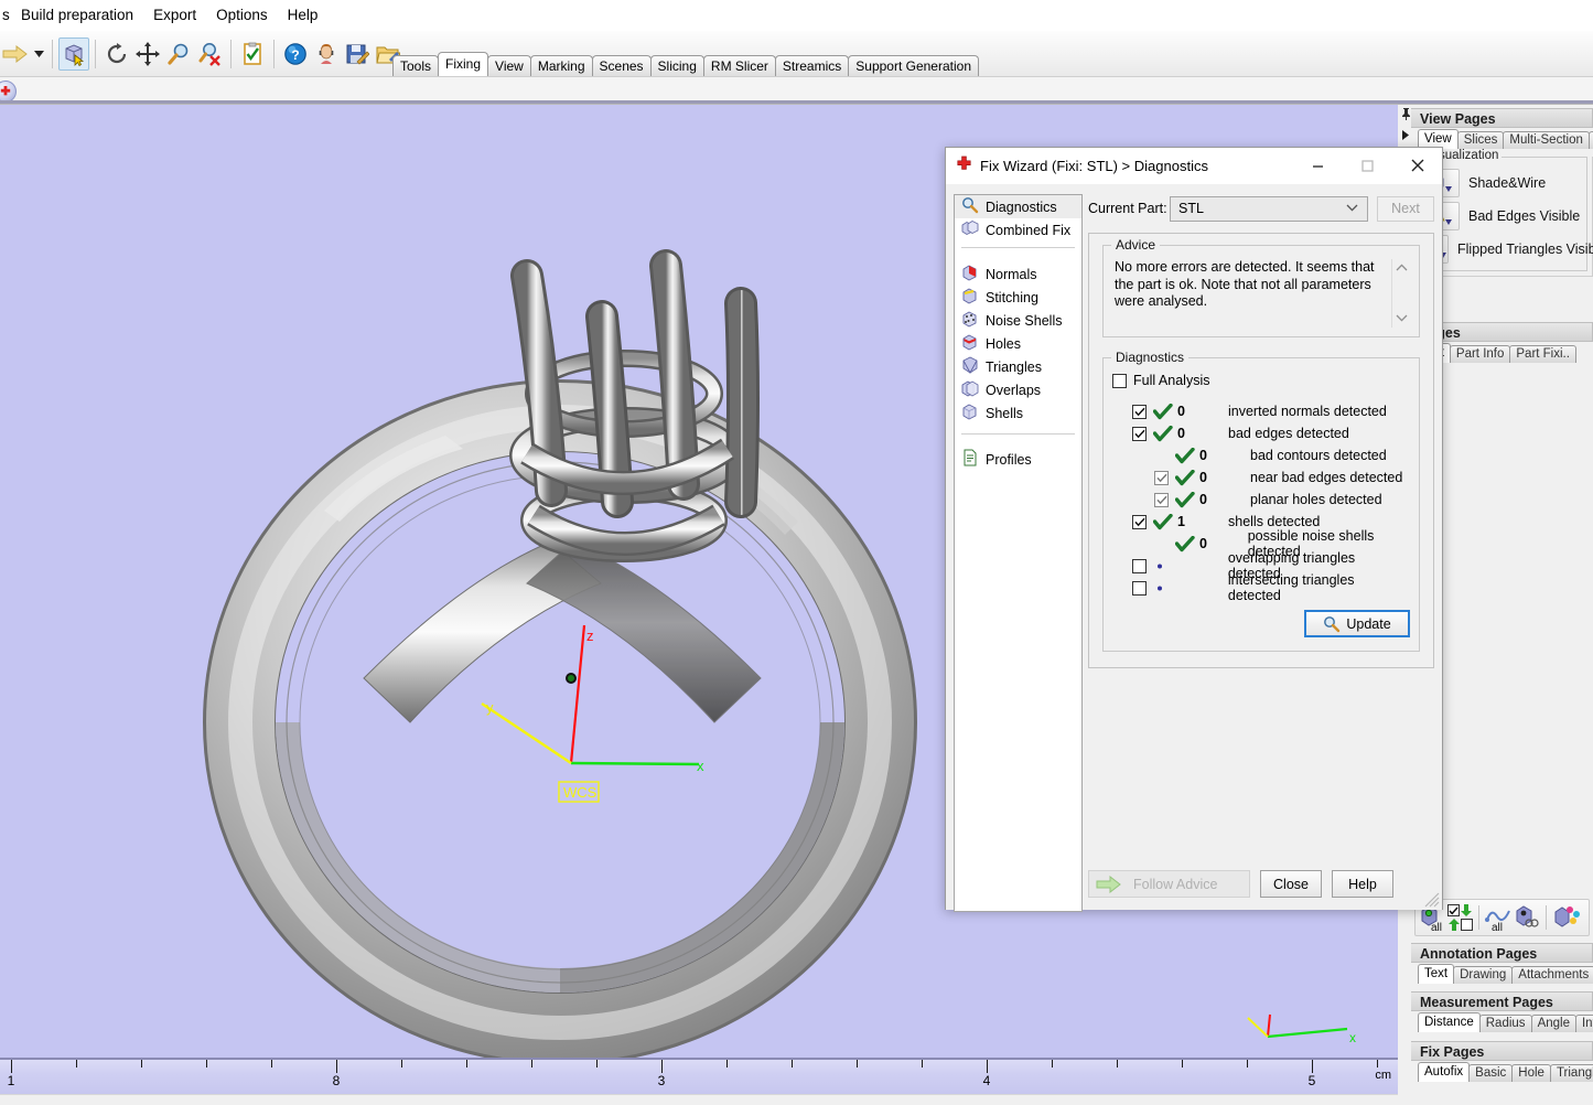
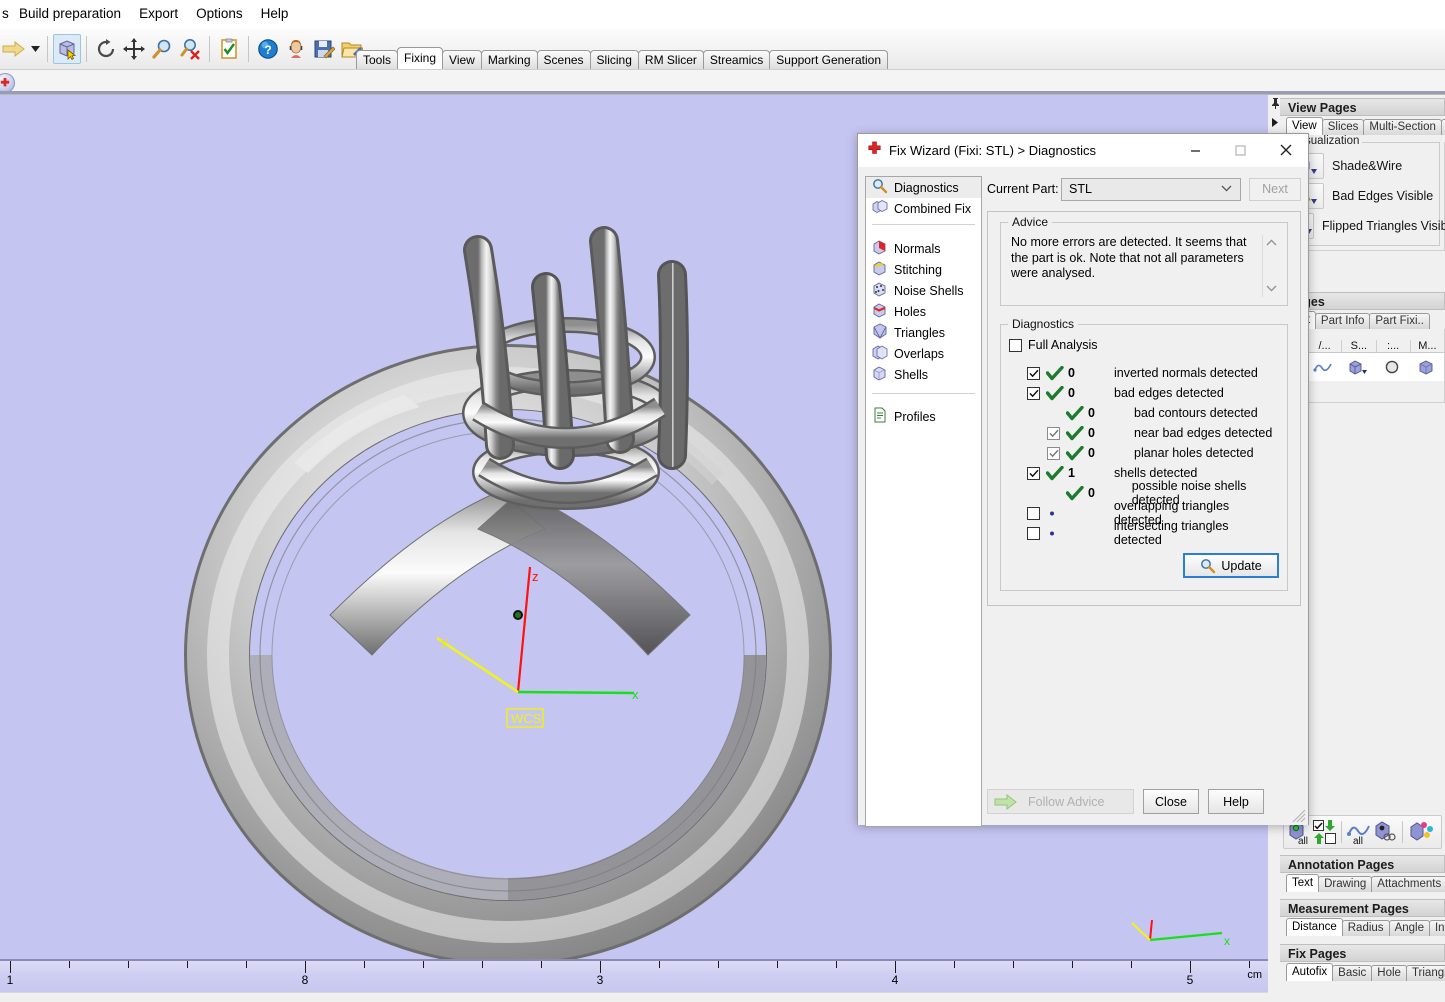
  s
  Build preparation
  Export
  Options
  Help
  ?
  Tools
  Fixing
  View
  Marking
  Scenes
  Slicing
  RM Slicer
  Streamics
  Support Generation
  z
  x
  y
  WCS
  x
  1
  8
  3
  4
  5
  cm
  View Pages
  View
  Slices
  Multi-Section
  ualization
  Shade&Wire
  Bad Edges Visible
  Flipped Triangles Visib
  Part Info
  Part Fixi..
+ /...
+ S...
+ :...
+ M...
  all
  all
  Annotation Pages
  Text
  Drawing
  Attachments
  Measurement Pages
  Distance
  Radius
  Angle
  Fix Pages
  Autofix
  Basic
  Hole
  Triang
  Fix Wizard (Fixi: STL) > Diagnostics
  Diagnostics
  Combined Fix
  Normals
  Stitching
  Noise Shells
  Holes
  Triangles
  Overlaps
  Shells
  Profiles
  Current Part:
  STL
  Next
  Advice
  No more errors are detected. It seems that the part is ok. Note that not all parameters were analysed.
  Diagnostics
  Full Analysis
  0
  inverted normals detected
  0
  bad edges detected
  0
  bad contours detected
  0
  near bad edges detected
  0
  planar holes detected
  1
  shells detected
  0
  possible noise shells detected
  overlapping triangles detected
  intersecting triangles detected
  Update
  Follow Advice
  Close
  Help
